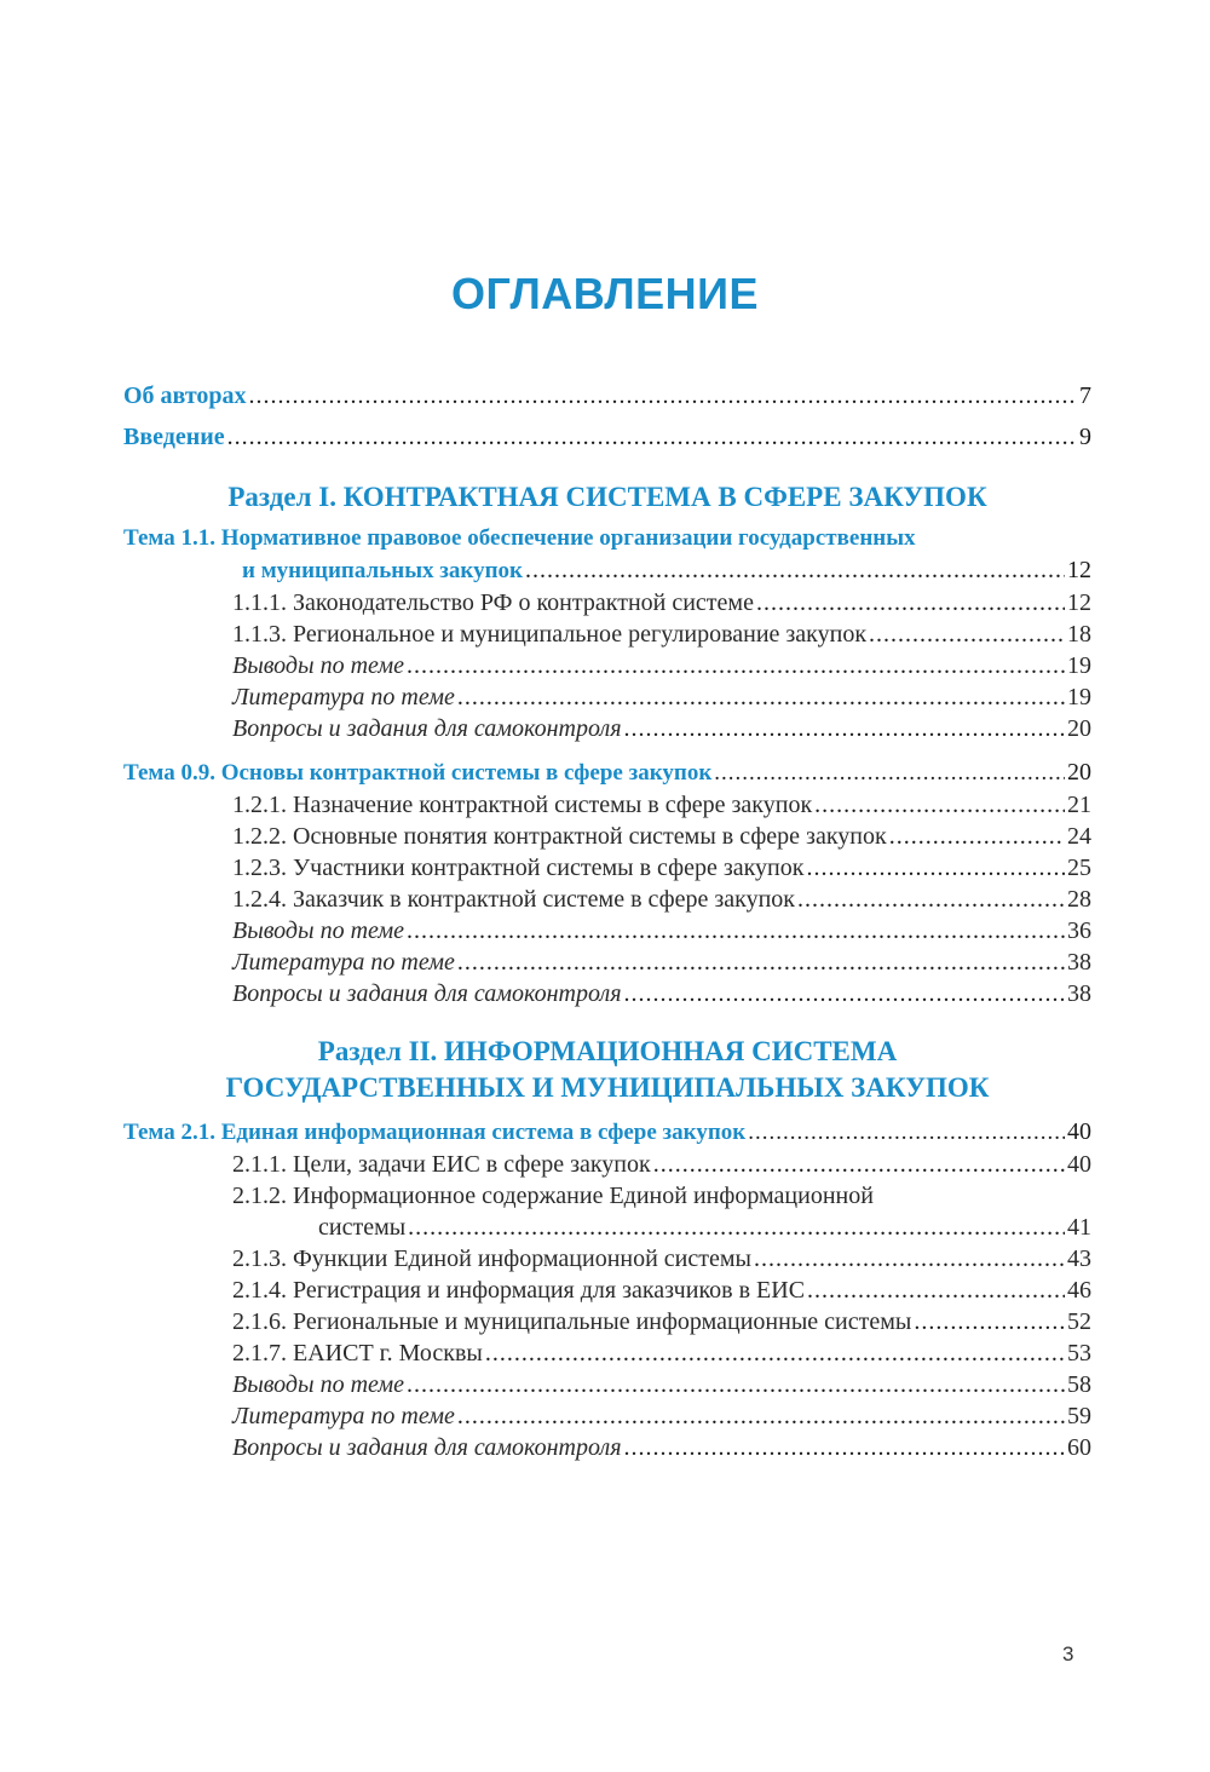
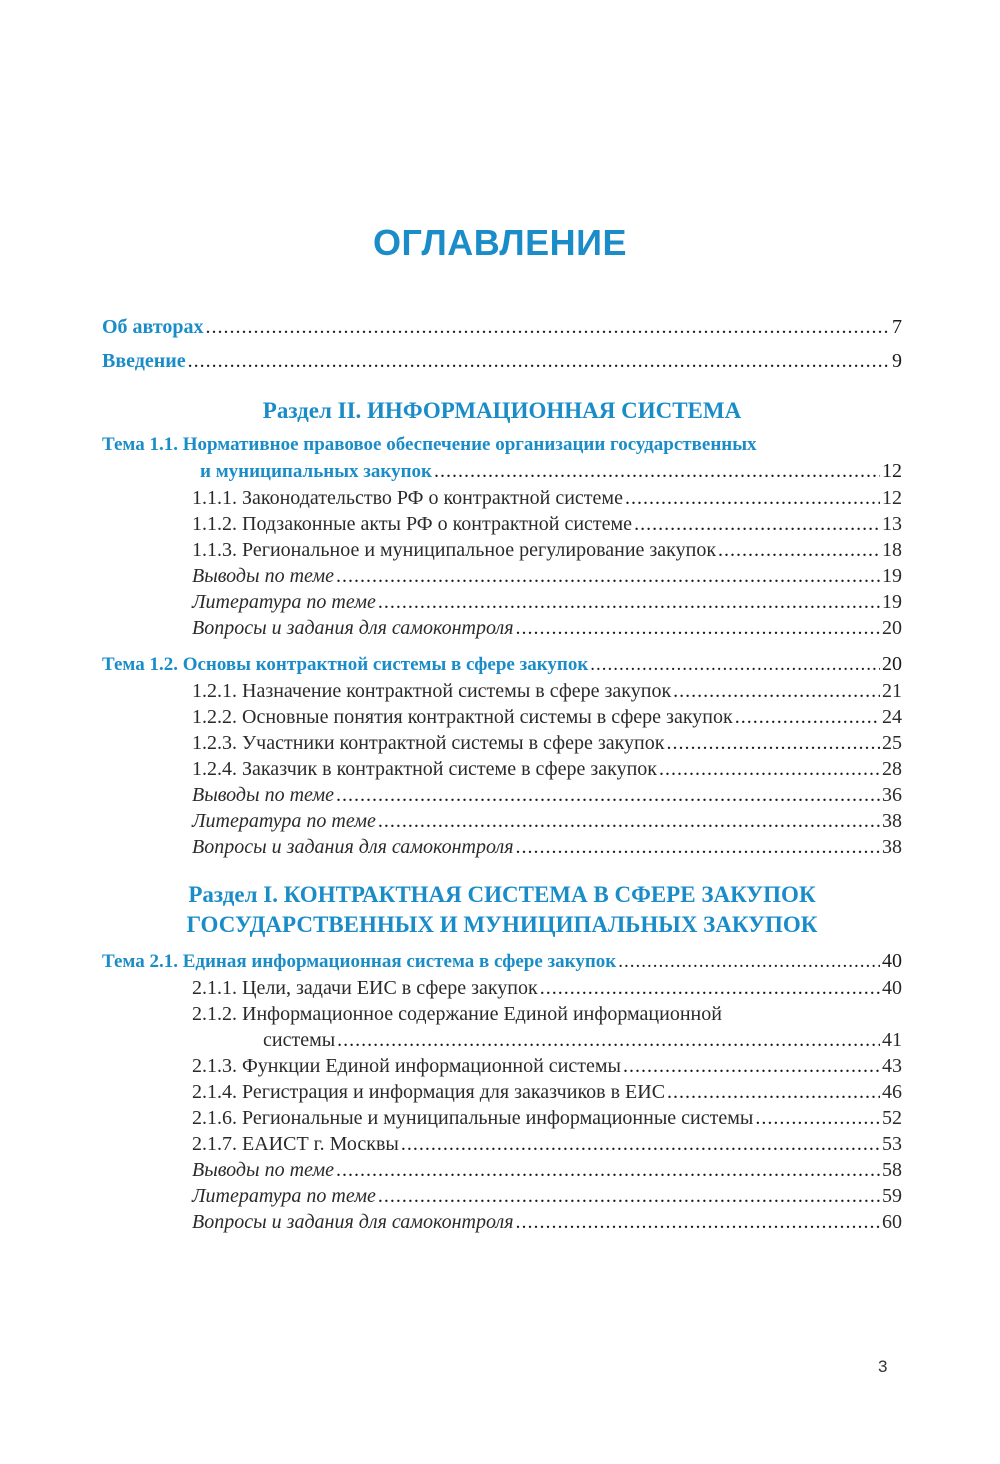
  ОГЛАВЛЕНИЕ
  Об авторах
  7
  Введение
  9
- Раздел I. КОНТРАКТНАЯ СИСТЕМА В СФЕРЕ ЗАКУПОК
+ Раздел II. ИНФОРМАЦИОННАЯ СИСТЕМА
  Тема 1.1. Нормативное правовое обеспечение организации государственных
  и муниципальных закупок
  12
  1.1.1. Законодательство РФ о контрактной системе
  12
+ 1.1.2. Подзаконные акты РФ о контрактной системе
+ 13
  1.1.3. Региональное и муниципальное регулирование закупок
  18
  Выводы по теме
  19
  Литература по теме
  19
  Вопросы и задания для самоконтроля
  20
- Тема 0.9. Основы контрактной системы в сфере закупок
+ Тема 1.2. Основы контрактной системы в сфере закупок
  20
  1.2.1. Назначение контрактной системы в сфере закупок
  21
  1.2.2. Основные понятия контрактной системы в сфере закупок
  24
  1.2.3. Участники контрактной системы в сфере закупок
  25
  1.2.4. Заказчик в контрактной системе в сфере закупок
  28
  Выводы по теме
  36
  Литература по теме
  38
  Вопросы и задания для самоконтроля
  38
- Раздел II. ИНФОРМАЦИОННАЯ СИСТЕМА
+ Раздел I. КОНТРАКТНАЯ СИСТЕМА В СФЕРЕ ЗАКУПОК
  ГОСУДАРСТВЕННЫХ И МУНИЦИПАЛЬНЫХ ЗАКУПОК
  Тема 2.1. Единая информационная система в сфере закупок
  40
  2.1.1. Цели, задачи ЕИС в сфере закупок
  40
  2.1.2. Информационное содержание Единой информационной
  системы
  41
  2.1.3. Функции Единой информационной системы
  43
  2.1.4. Регистрация и информация для заказчиков в ЕИС
  46
  2.1.6. Региональные и муниципальные информационные системы
  52
  2.1.7. ЕАИСТ г. Москвы
  53
  Выводы по теме
  58
  Литература по теме
  59
  Вопросы и задания для самоконтроля
  60
  3
